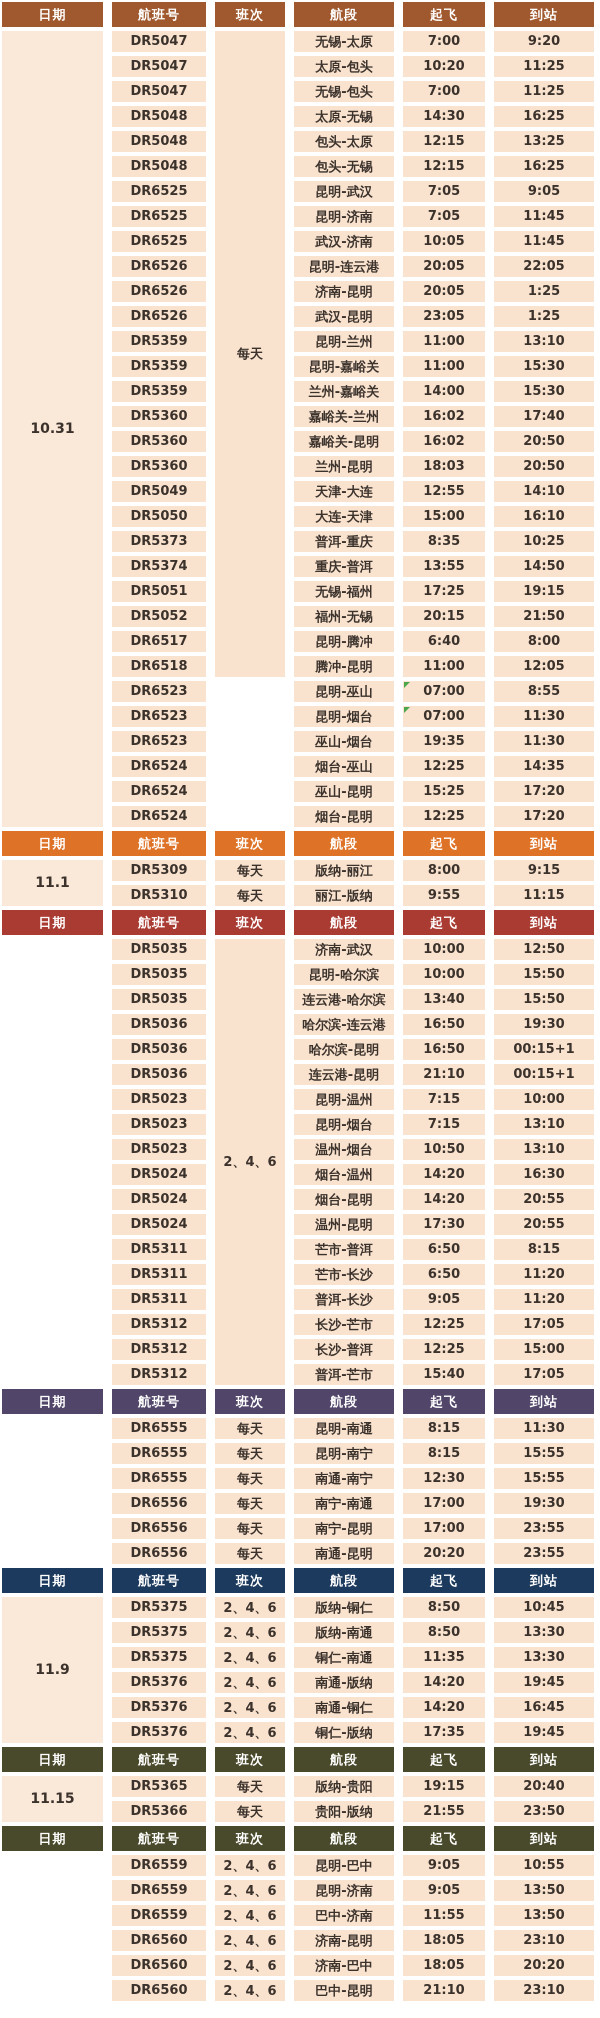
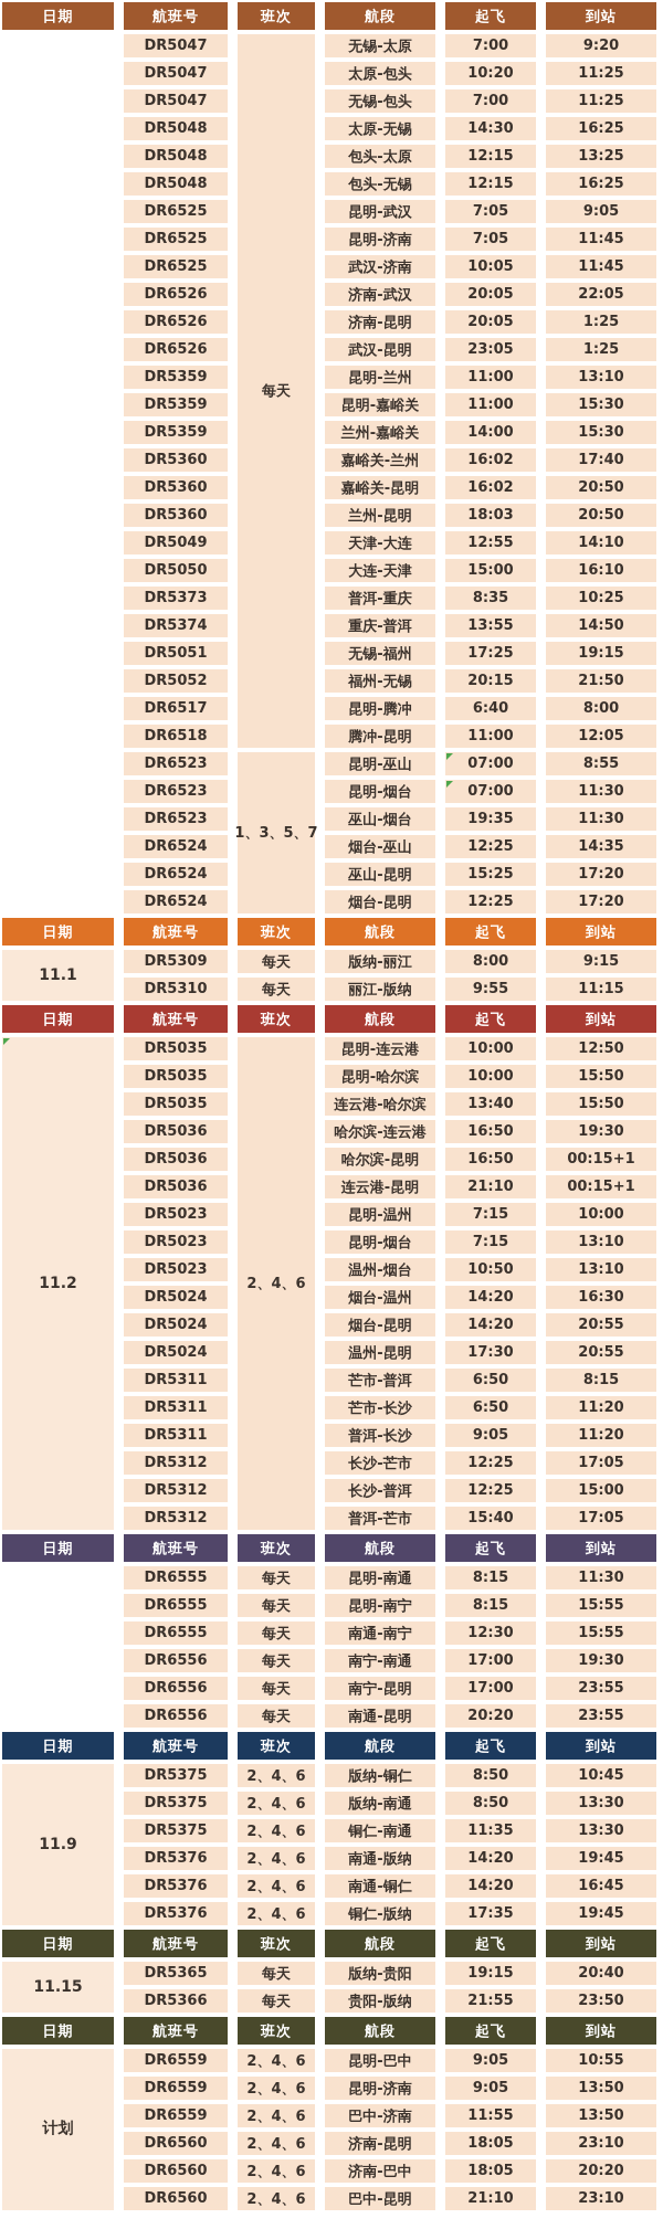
  日期
  航班号
  班次
  航段
  起飞
  到站
- 10.31
  每天
+ 1、3、5、7
  DR5047
  无锡-太原
  7:00
  9:20
  DR5047
  太原-包头
  10:20
  11:25
  DR5047
  无锡-包头
  7:00
  11:25
  DR5048
  太原-无锡
  14:30
  16:25
  DR5048
  包头-太原
  12:15
  13:25
  DR5048
  包头-无锡
  12:15
  16:25
  DR6525
  昆明-武汉
  7:05
  9:05
  DR6525
  昆明-济南
  7:05
  11:45
  DR6525
  武汉-济南
  10:05
  11:45
  DR6526
- 昆明-连云港
+ 济南-武汉
  20:05
  22:05
  DR6526
  济南-昆明
  20:05
  1:25
  DR6526
  武汉-昆明
  23:05
  1:25
  DR5359
  昆明-兰州
  11:00
  13:10
  DR5359
  昆明-嘉峪关
  11:00
  15:30
  DR5359
  兰州-嘉峪关
  14:00
  15:30
  DR5360
  嘉峪关-兰州
  16:02
  17:40
  DR5360
  嘉峪关-昆明
  16:02
  20:50
  DR5360
  兰州-昆明
  18:03
  20:50
  DR5049
  天津-大连
  12:55
  14:10
  DR5050
  大连-天津
  15:00
  16:10
  DR5373
  普洱-重庆
  8:35
  10:25
  DR5374
  重庆-普洱
  13:55
  14:50
  DR5051
  无锡-福州
  17:25
  19:15
  DR5052
  福州-无锡
  20:15
  21:50
  DR6517
  昆明-腾冲
  6:40
  8:00
  DR6518
  腾冲-昆明
  11:00
  12:05
  DR6523
  昆明-巫山
  07:00
  8:55
  DR6523
  昆明-烟台
  07:00
  11:30
  DR6523
  巫山-烟台
  19:35
  11:30
  DR6524
  烟台-巫山
  12:25
  14:35
  DR6524
  巫山-昆明
  15:25
  17:20
  DR6524
  烟台-昆明
  12:25
  17:20
  日期
  航班号
  班次
  航段
  起飞
  到站
  11.1
  每天
  每天
  DR5309
  版纳-丽江
  8:00
  9:15
  DR5310
  丽江-版纳
  9:55
  11:15
  日期
  航班号
  班次
  航段
  起飞
  到站
+ 11.2
  2、4、6
  DR5035
- 济南-武汉
+ 昆明-连云港
  10:00
  12:50
  DR5035
  昆明-哈尔滨
  10:00
  15:50
  DR5035
  连云港-哈尔滨
  13:40
  15:50
  DR5036
  哈尔滨-连云港
  16:50
  19:30
  DR5036
  哈尔滨-昆明
  16:50
  00:15+1
  DR5036
  连云港-昆明
  21:10
  00:15+1
  DR5023
  昆明-温州
  7:15
  10:00
  DR5023
  昆明-烟台
  7:15
  13:10
  DR5023
  温州-烟台
  10:50
  13:10
  DR5024
  烟台-温州
  14:20
  16:30
  DR5024
  烟台-昆明
  14:20
  20:55
  DR5024
  温州-昆明
  17:30
  20:55
  DR5311
  芒市-普洱
  6:50
  8:15
  DR5311
  芒市-长沙
  6:50
  11:20
  DR5311
  普洱-长沙
  9:05
  11:20
  DR5312
  长沙-芒市
  12:25
  17:05
  DR5312
  长沙-普洱
  12:25
  15:00
  DR5312
  普洱-芒市
  15:40
  17:05
  日期
  航班号
  班次
  航段
  起飞
  到站
  每天
  每天
  每天
  每天
  每天
  每天
  DR6555
  昆明-南通
  8:15
  11:30
  DR6555
  昆明-南宁
  8:15
  15:55
  DR6555
  南通-南宁
  12:30
  15:55
  DR6556
  南宁-南通
  17:00
  19:30
  DR6556
  南宁-昆明
  17:00
  23:55
  DR6556
  南通-昆明
  20:20
  23:55
  日期
  航班号
  班次
  航段
  起飞
  到站
  11.9
  2、4、6
  2、4、6
  2、4、6
  2、4、6
  2、4、6
  2、4、6
  DR5375
  版纳-铜仁
  8:50
  10:45
  DR5375
  版纳-南通
  8:50
  13:30
  DR5375
  铜仁-南通
  11:35
  13:30
  DR5376
  南通-版纳
  14:20
  19:45
  DR5376
  南通-铜仁
  14:20
  16:45
  DR5376
  铜仁-版纳
  17:35
  19:45
  日期
  航班号
  班次
  航段
  起飞
  到站
  11.15
  每天
  每天
  DR5365
  版纳-贵阳
  19:15
  20:40
  DR5366
  贵阳-版纳
  21:55
  23:50
  日期
  航班号
  班次
  航段
  起飞
  到站
+ 计划
  2、4、6
  2、4、6
  2、4、6
  2、4、6
  2、4、6
  2、4、6
  DR6559
  昆明-巴中
  9:05
  10:55
  DR6559
  昆明-济南
  9:05
  13:50
  DR6559
  巴中-济南
  11:55
  13:50
  DR6560
  济南-昆明
  18:05
  23:10
  DR6560
  济南-巴中
  18:05
  20:20
  DR6560
  巴中-昆明
  21:10
  23:10
